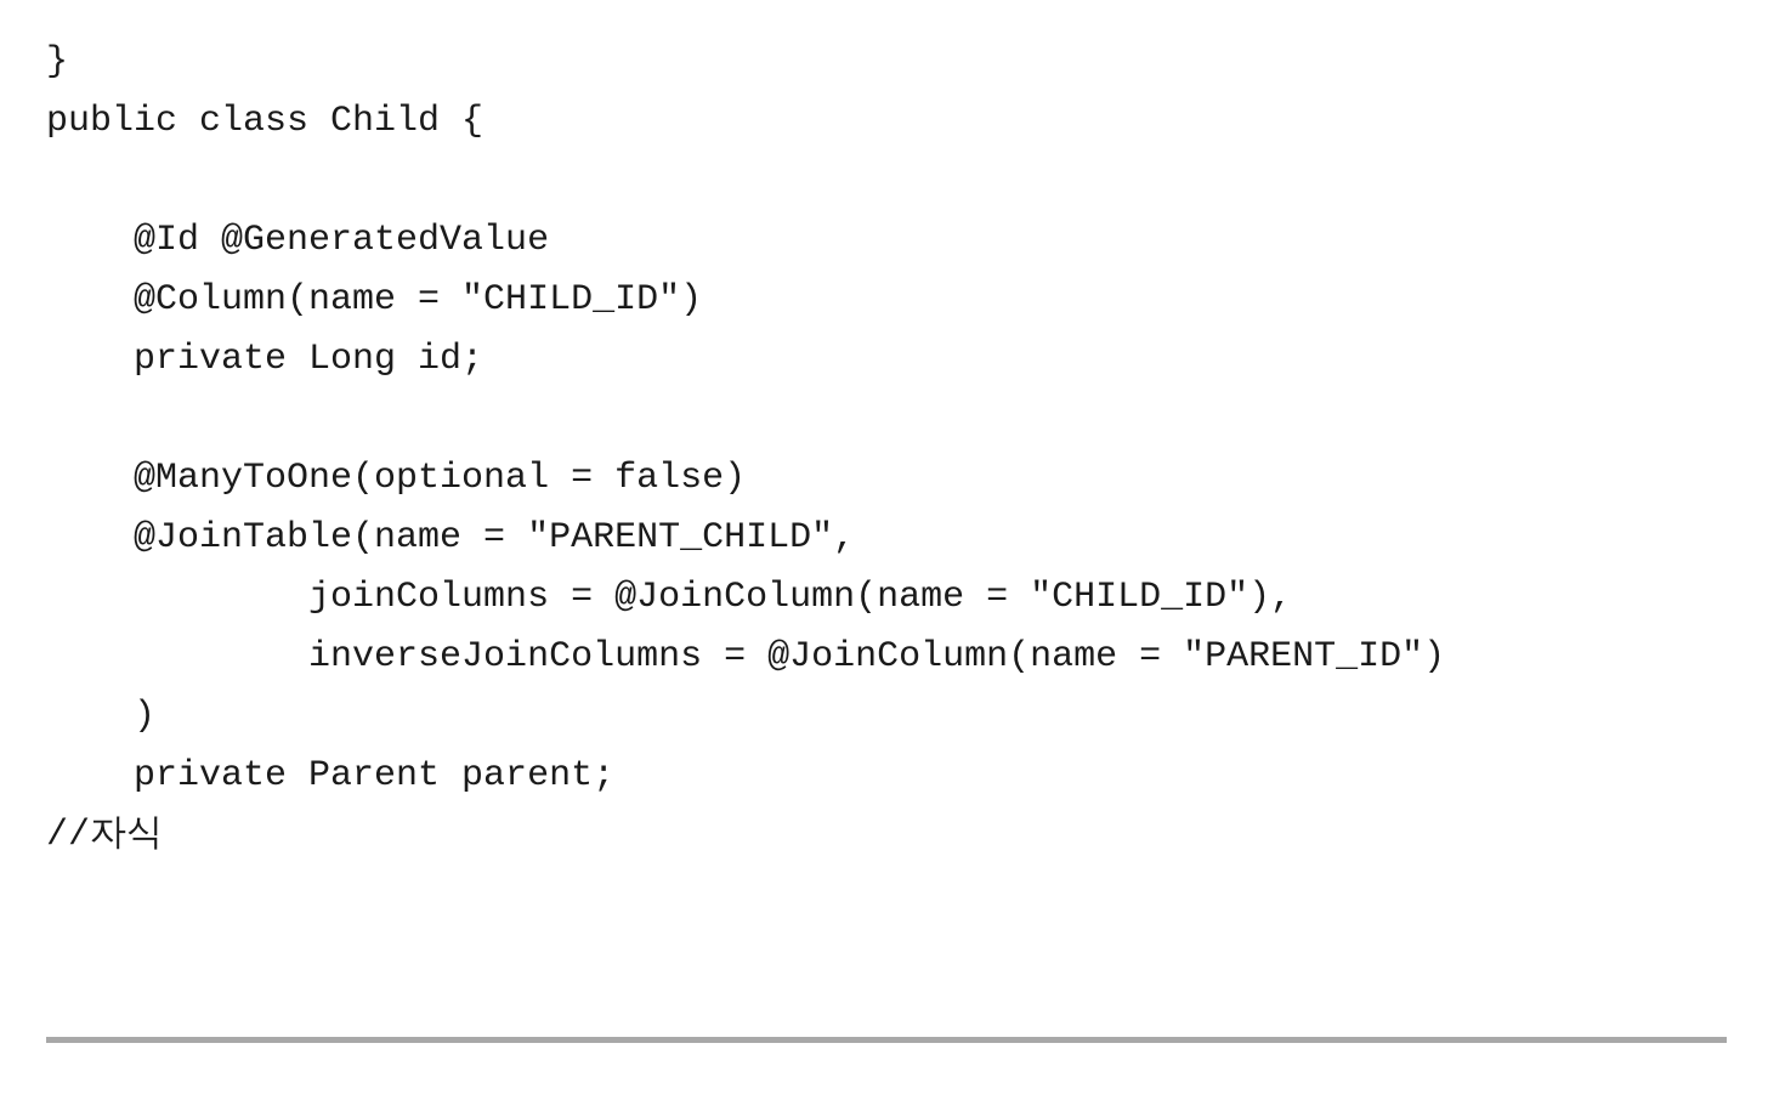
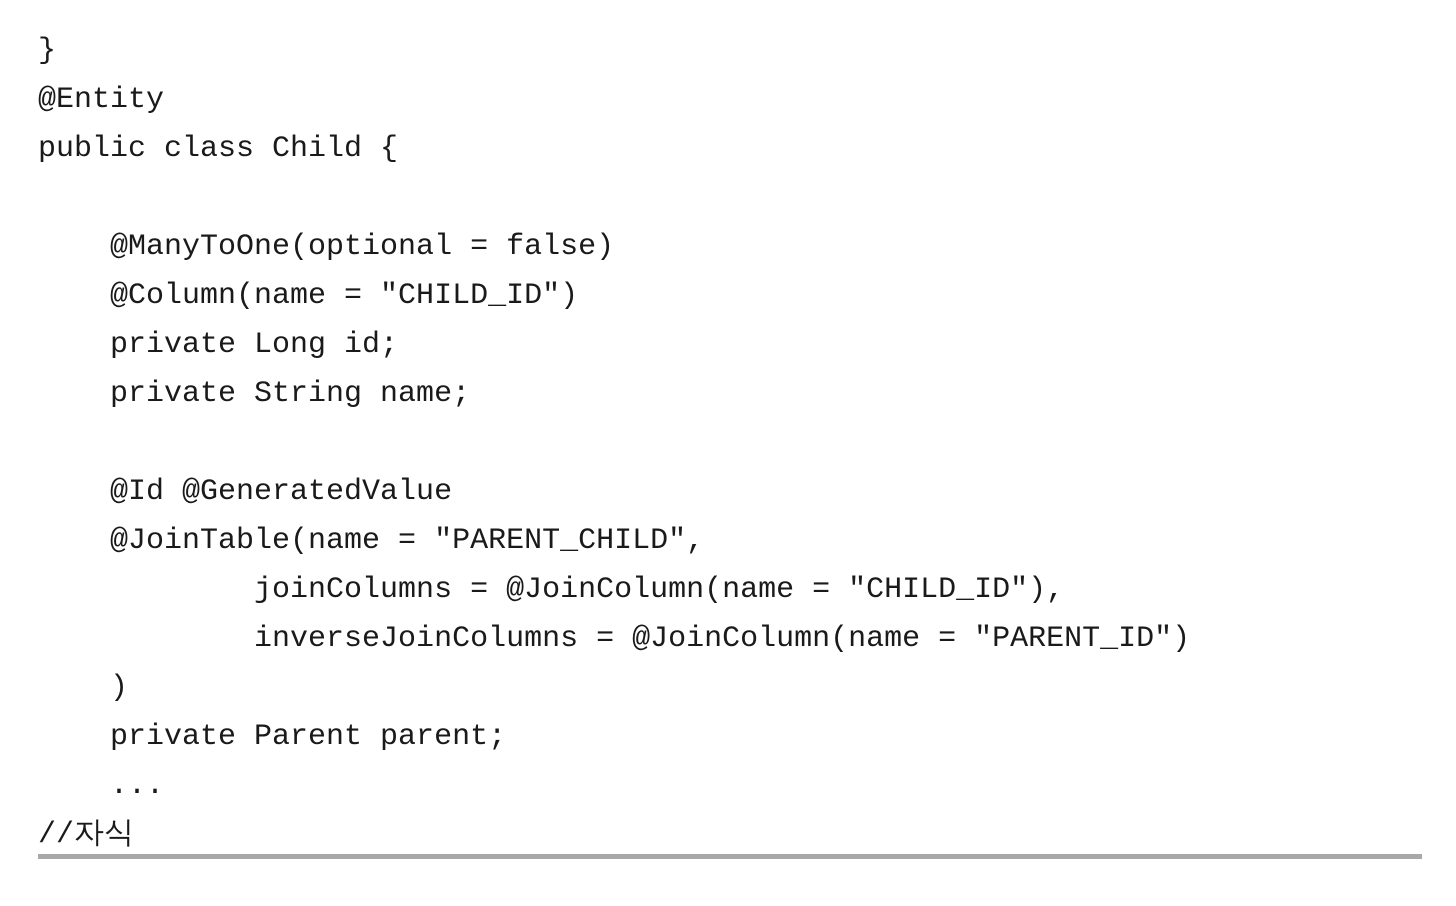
  }
+ @Entity
  public class Child {
- @Id @GeneratedValue
+ @ManyToOne(optional = false)
  @Column(name = "CHILD_ID")
  private Long id;
+ private String name;
- @ManyToOne(optional = false)
+ @Id @GeneratedValue
  @JoinTable(name = "PARENT_CHILD",
  joinColumns = @JoinColumn(name = "CHILD_ID"),
  inverseJoinColumns = @JoinColumn(name = "PARENT_ID")
  )
  private Parent parent;
+ ...
  //자식
